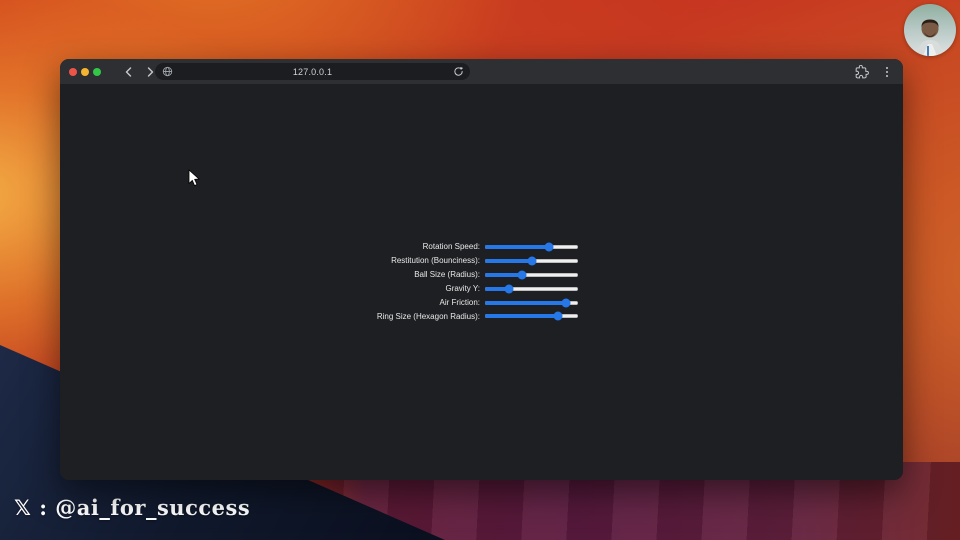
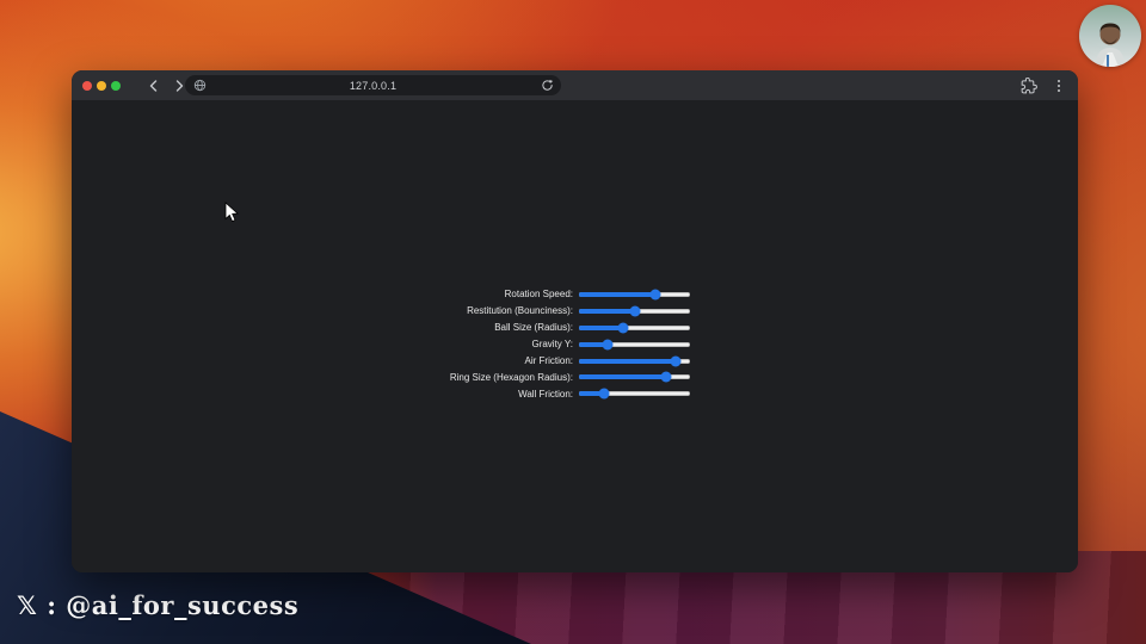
  𝕏 : @ai_for_success
  127.0.0.1
  Rotation Speed:
  Restitution (Bounciness):
  Ball Size (Radius):
  Gravity Y:
  Air Friction:
  Ring Size (Hexagon Radius):
+ Wall Friction:
